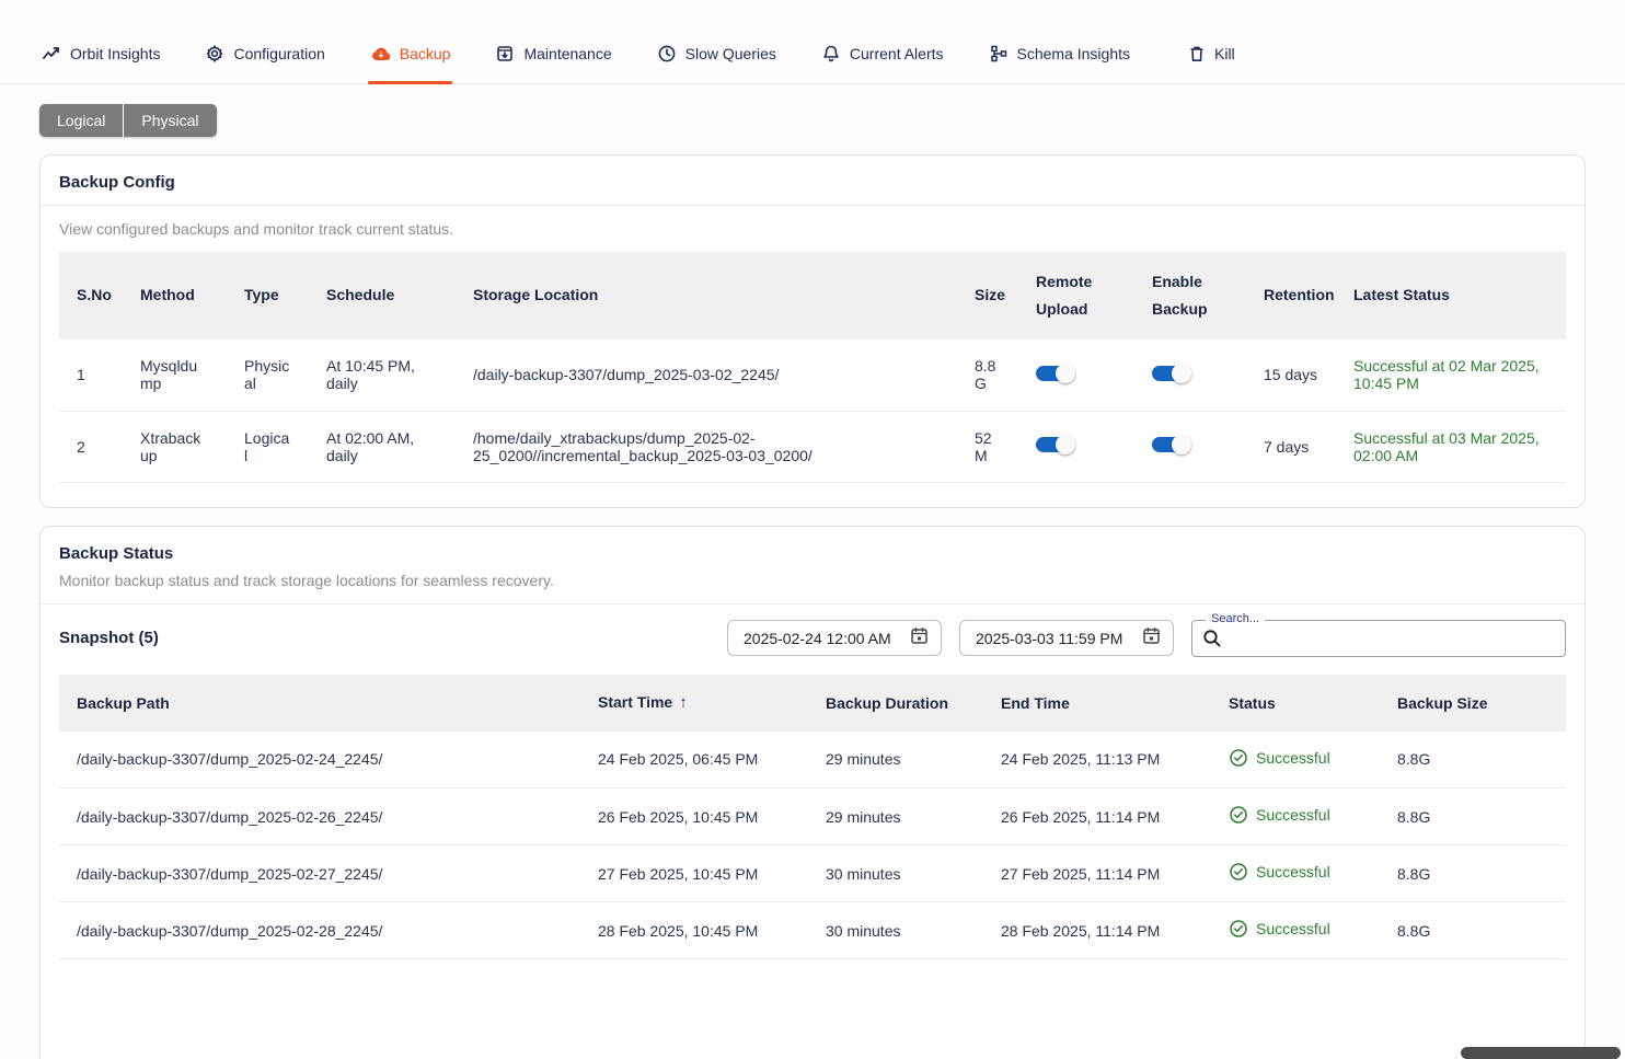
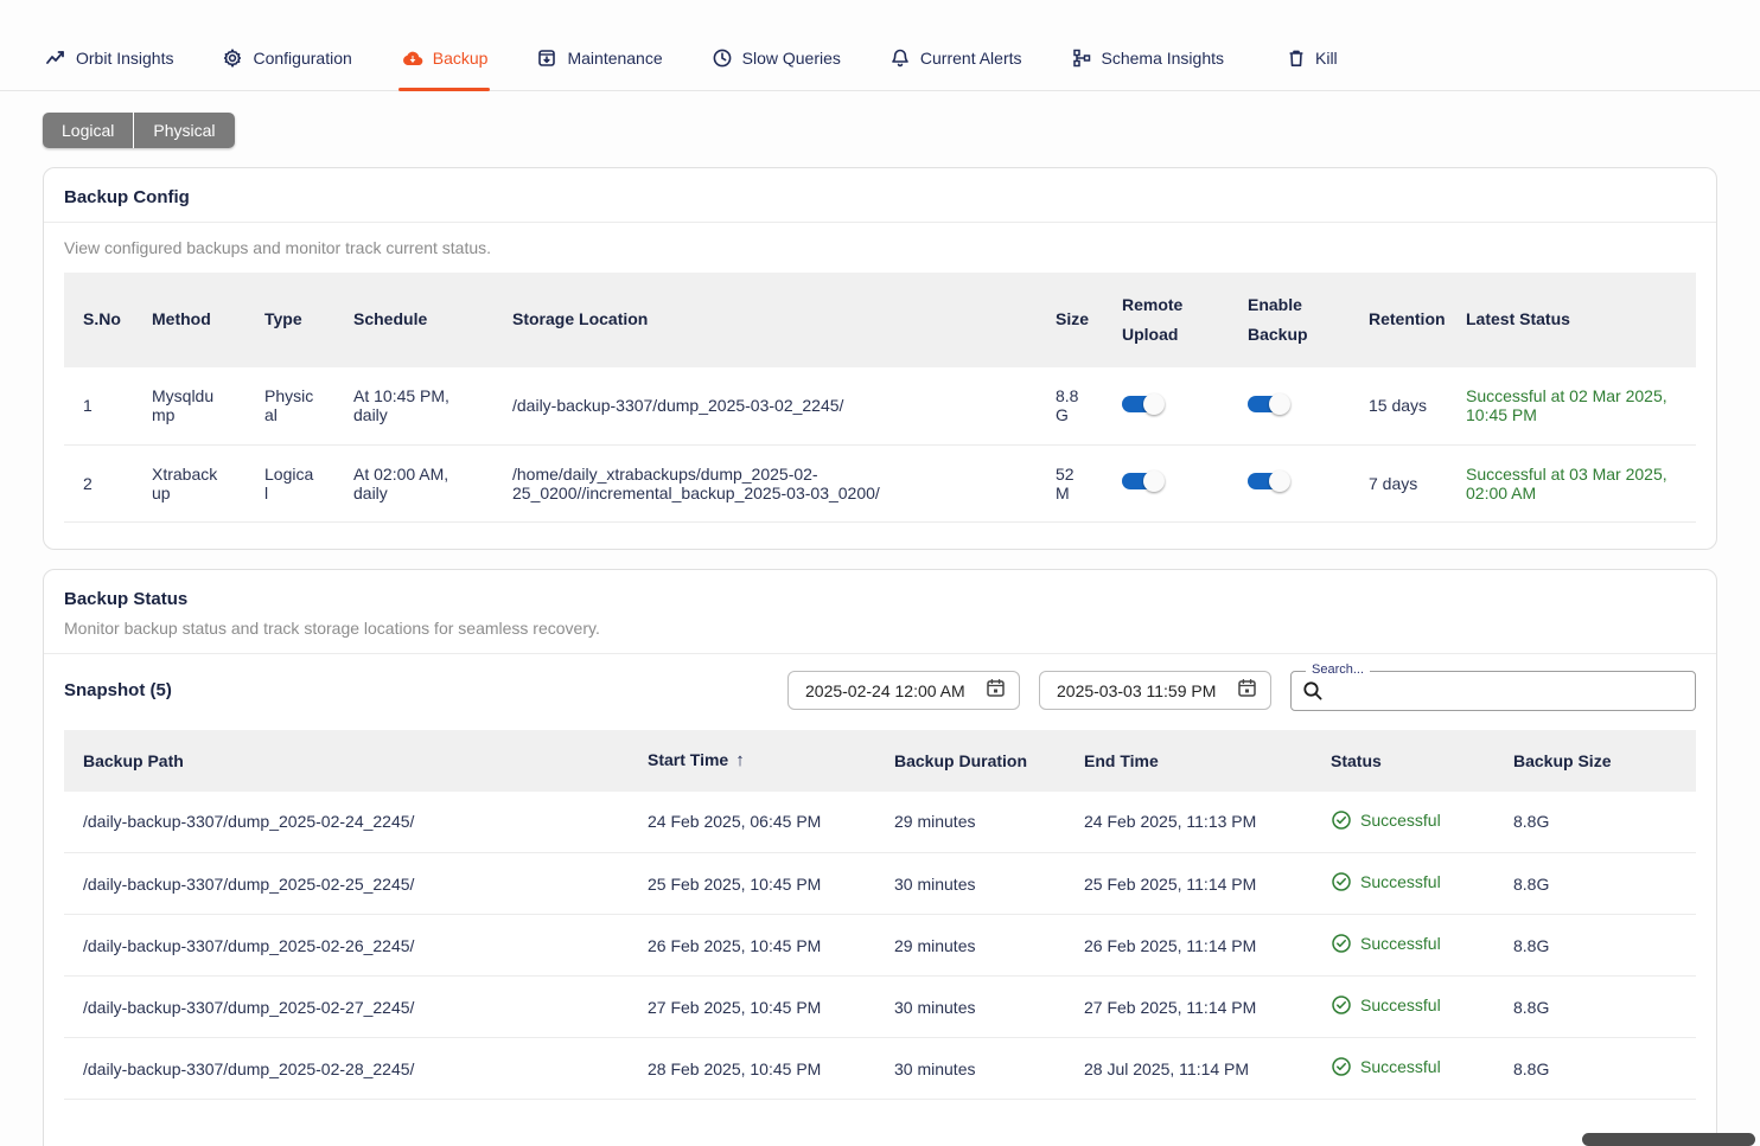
  Orbit Insights
  Configuration
  Backup
  Maintenance
  Slow Queries
  Current Alerts
  Schema Insights
  Kill
  Logical
  Physical
  Backup Config
  View configured backups and monitor track current status.
  S.No	Method	Type	Schedule	Storage Location	Size	Remote Upload	Enable Backup	Retention	Latest Status
  1	Mysqldump	Physical	At 10:45 PM, daily	/daily-backup-3307/dump_2025-03-02_2245/	8.8G			15 days	Successful at 02 Mar 2025, 10:45 PM
  2	Xtrabackup	Logical	At 02:00 AM, daily	/home/daily_xtrabackups/dump_2025-02-25_0200//incremental_backup_2025-03-03_0200/	52M			7 days	Successful at 03 Mar 2025, 02:00 AM
  Backup Status
  Monitor backup status and track storage locations for seamless recovery.
  Snapshot (5)
  2025-02-24 12:00 AM
  2025-03-03 11:59 PM
  Search...
  Backup Path	Start Time ↑	Backup Duration	End Time	Status	Backup Size
  /daily-backup-3307/dump_2025-02-24_2245/	24 Feb 2025, 06:45 PM	29 minutes	24 Feb 2025, 11:13 PM	Successful	8.8G
+ /daily-backup-3307/dump_2025-02-25_2245/	25 Feb 2025, 10:45 PM	30 minutes	25 Feb 2025, 11:14 PM	Successful	8.8G
  /daily-backup-3307/dump_2025-02-26_2245/	26 Feb 2025, 10:45 PM	29 minutes	26 Feb 2025, 11:14 PM	Successful	8.8G
  /daily-backup-3307/dump_2025-02-27_2245/	27 Feb 2025, 10:45 PM	30 minutes	27 Feb 2025, 11:14 PM	Successful	8.8G
- /daily-backup-3307/dump_2025-02-28_2245/	28 Feb 2025, 10:45 PM	30 minutes	28 Feb 2025, 11:14 PM	Successful	8.8G
+ /daily-backup-3307/dump_2025-02-28_2245/	28 Feb 2025, 10:45 PM	30 minutes	28 Jul 2025, 11:14 PM	Successful	8.8G
